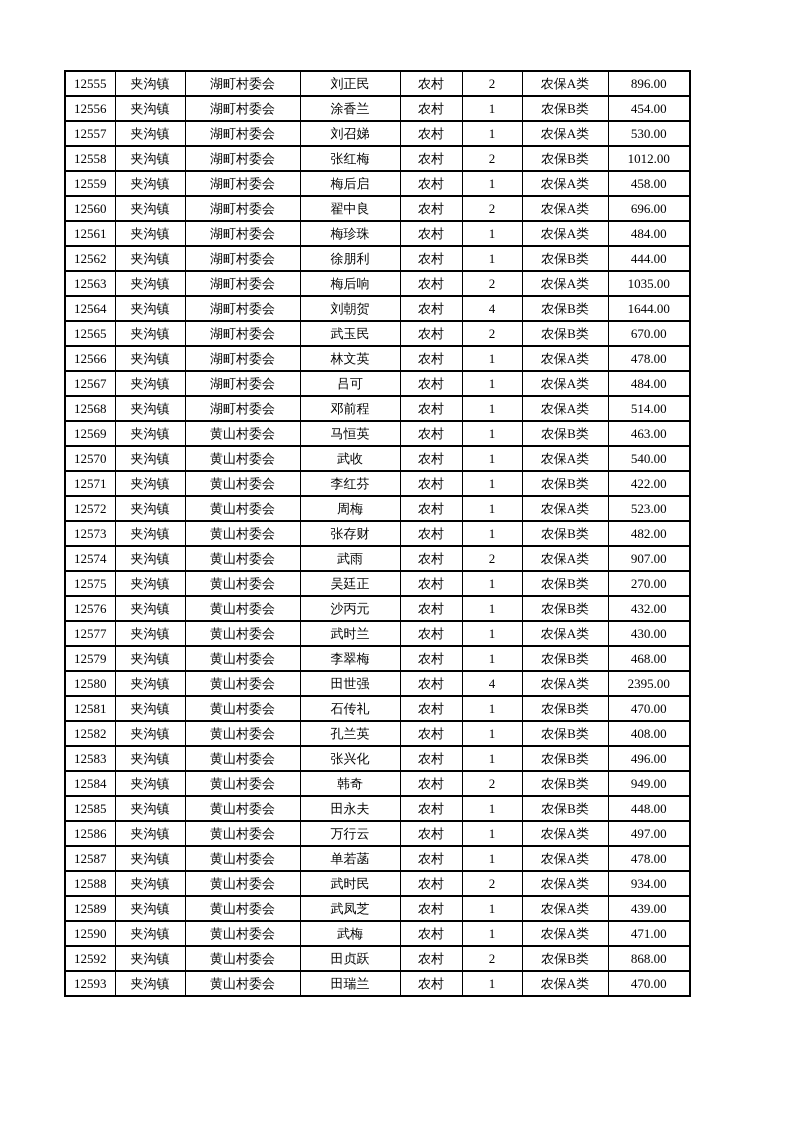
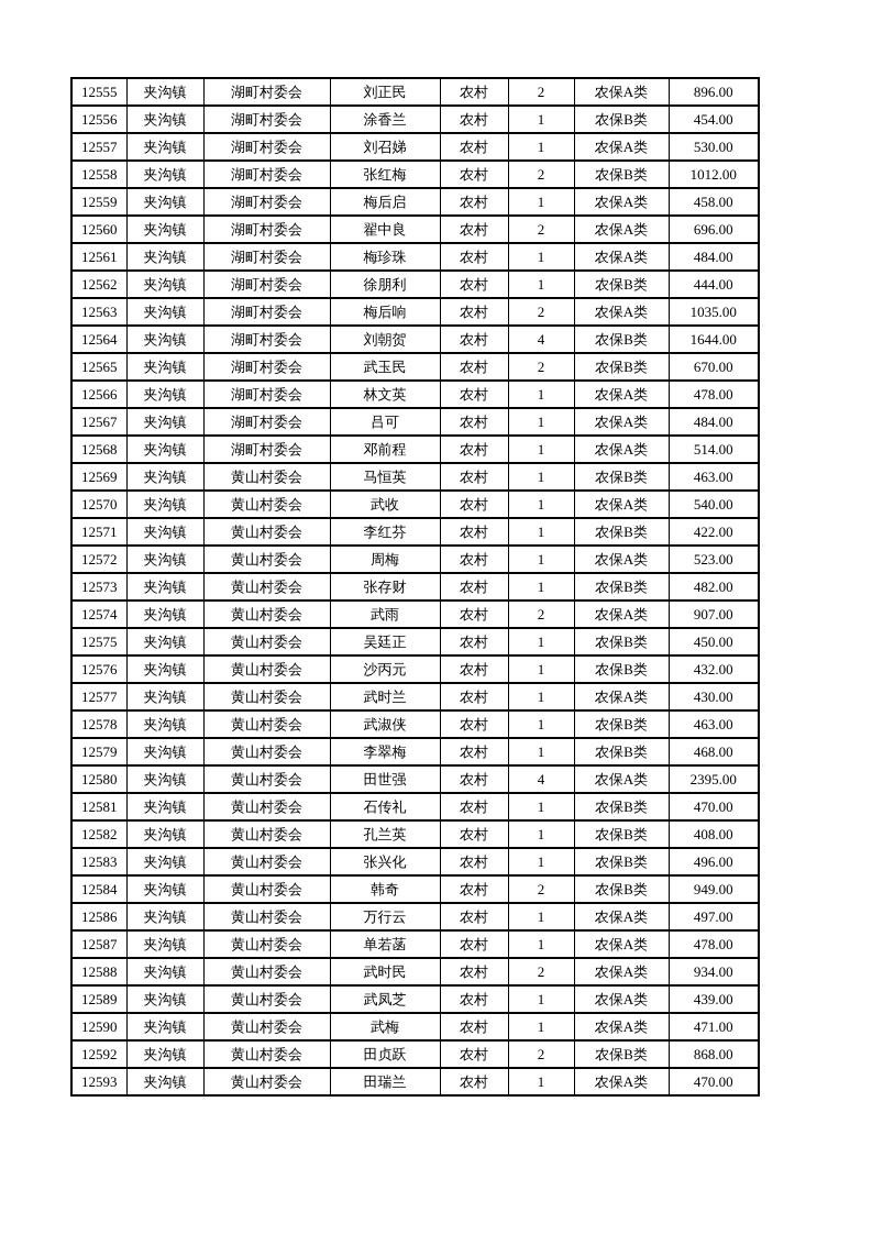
  12555	夹沟镇	湖町村委会	刘正民	农村	2	农保A类	896.00
  12556	夹沟镇	湖町村委会	涂香兰	农村	1	农保B类	454.00
  12557	夹沟镇	湖町村委会	刘召娣	农村	1	农保A类	530.00
  12558	夹沟镇	湖町村委会	张红梅	农村	2	农保B类	1012.00
  12559	夹沟镇	湖町村委会	梅后启	农村	1	农保A类	458.00
  12560	夹沟镇	湖町村委会	翟中良	农村	2	农保A类	696.00
  12561	夹沟镇	湖町村委会	梅珍珠	农村	1	农保A类	484.00
  12562	夹沟镇	湖町村委会	徐朋利	农村	1	农保B类	444.00
  12563	夹沟镇	湖町村委会	梅后响	农村	2	农保A类	1035.00
  12564	夹沟镇	湖町村委会	刘朝贺	农村	4	农保B类	1644.00
  12565	夹沟镇	湖町村委会	武玉民	农村	2	农保B类	670.00
  12566	夹沟镇	湖町村委会	林文英	农村	1	农保A类	478.00
  12567	夹沟镇	湖町村委会	吕可	农村	1	农保A类	484.00
  12568	夹沟镇	湖町村委会	邓前程	农村	1	农保A类	514.00
  12569	夹沟镇	黄山村委会	马恒英	农村	1	农保B类	463.00
  12570	夹沟镇	黄山村委会	武收	农村	1	农保A类	540.00
  12571	夹沟镇	黄山村委会	李红芬	农村	1	农保B类	422.00
  12572	夹沟镇	黄山村委会	周梅	农村	1	农保A类	523.00
  12573	夹沟镇	黄山村委会	张存财	农村	1	农保B类	482.00
  12574	夹沟镇	黄山村委会	武雨	农村	2	农保A类	907.00
- 12575	夹沟镇	黄山村委会	吴廷正	农村	1	农保B类	270.00
+ 12575	夹沟镇	黄山村委会	吴廷正	农村	1	农保B类	450.00
  12576	夹沟镇	黄山村委会	沙丙元	农村	1	农保B类	432.00
  12577	夹沟镇	黄山村委会	武时兰	农村	1	农保A类	430.00
+ 12578	夹沟镇	黄山村委会	武淑侠	农村	1	农保B类	463.00
  12579	夹沟镇	黄山村委会	李翠梅	农村	1	农保B类	468.00
  12580	夹沟镇	黄山村委会	田世强	农村	4	农保A类	2395.00
  12581	夹沟镇	黄山村委会	石传礼	农村	1	农保B类	470.00
  12582	夹沟镇	黄山村委会	孔兰英	农村	1	农保B类	408.00
  12583	夹沟镇	黄山村委会	张兴化	农村	1	农保B类	496.00
  12584	夹沟镇	黄山村委会	韩奇	农村	2	农保B类	949.00
- 12585	夹沟镇	黄山村委会	田永夫	农村	1	农保B类	448.00
  12586	夹沟镇	黄山村委会	万行云	农村	1	农保A类	497.00
  12587	夹沟镇	黄山村委会	单若菡	农村	1	农保A类	478.00
  12588	夹沟镇	黄山村委会	武时民	农村	2	农保A类	934.00
  12589	夹沟镇	黄山村委会	武凤芝	农村	1	农保A类	439.00
  12590	夹沟镇	黄山村委会	武梅	农村	1	农保A类	471.00
  12592	夹沟镇	黄山村委会	田贞跃	农村	2	农保B类	868.00
  12593	夹沟镇	黄山村委会	田瑞兰	农村	1	农保A类	470.00
